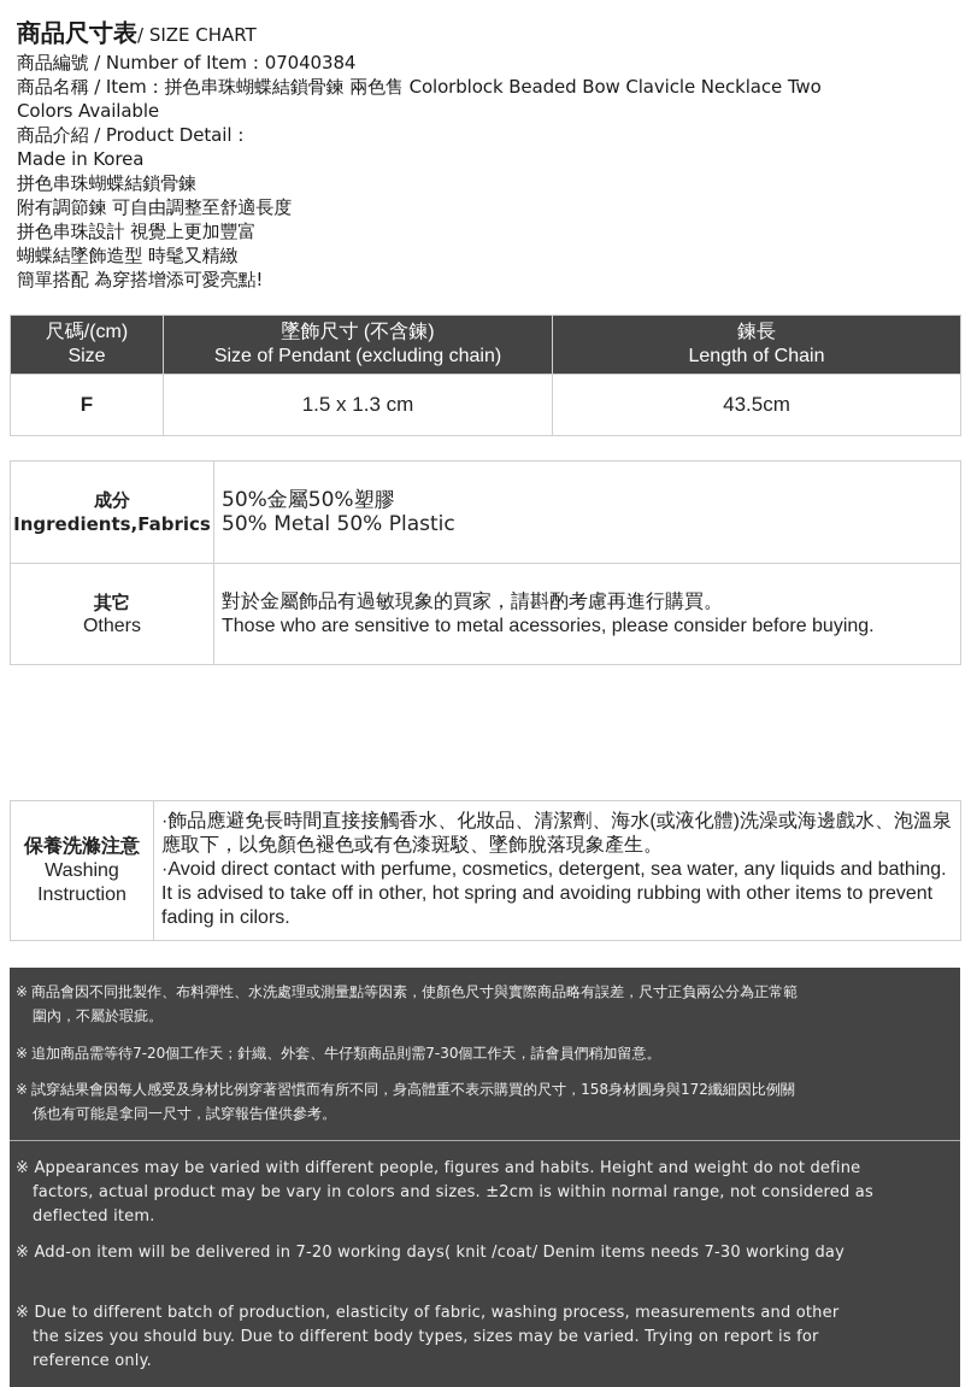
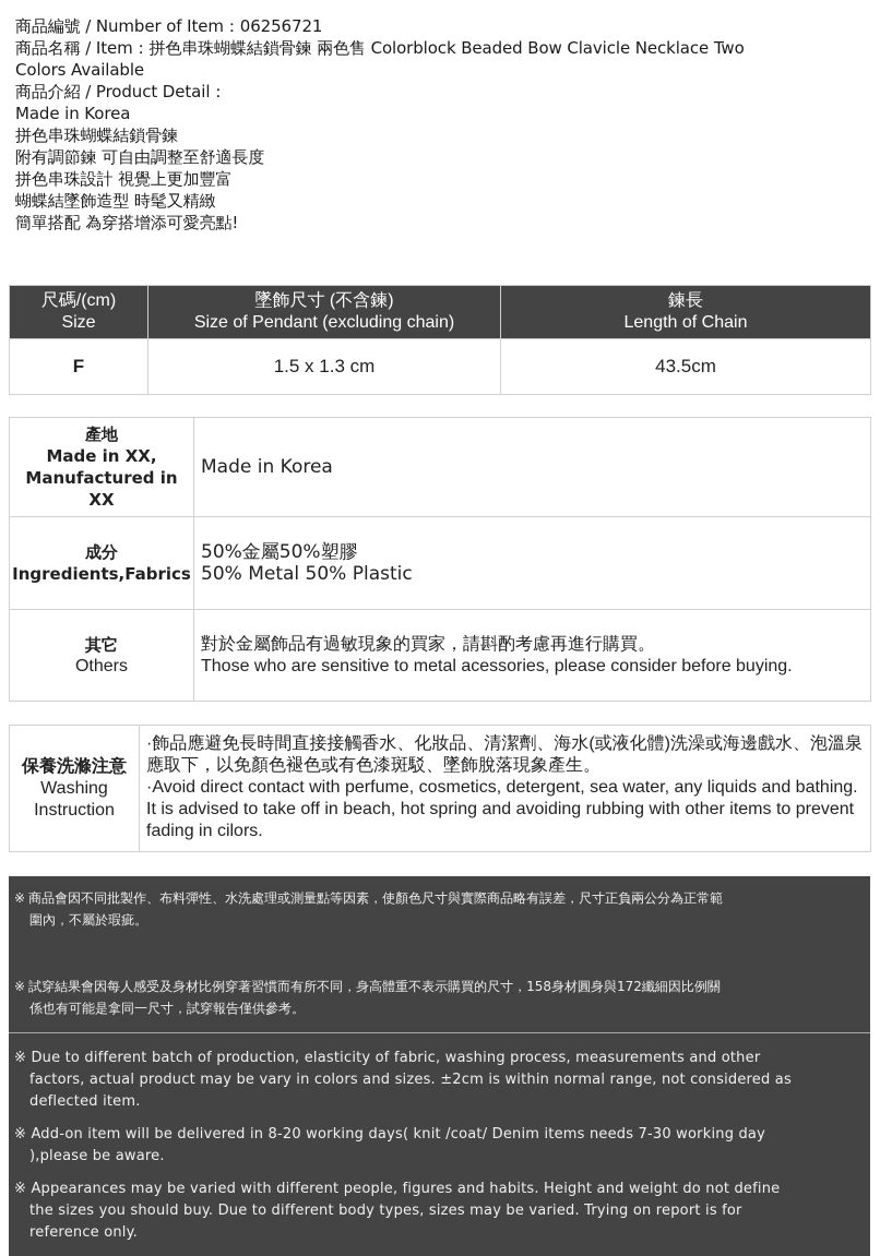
- 商品尺寸表/ SIZE CHART
- 商品編號 / Number of Item：07040384
+ 商品編號 / Number of Item：06256721
  商品名稱 / Item：拼色串珠蝴蝶結鎖骨鍊 兩色售 Colorblock Beaded Bow Clavicle Necklace Two
  Colors Available
  商品介紹 / Product Detail：
  Made in Korea
  拼色串珠蝴蝶結鎖骨鍊
  附有調節鍊 可自由調整至舒適長度
  拼色串珠設計 視覺上更加豐富
  蝴蝶結墜飾造型 時髦又精緻
  簡單搭配 為穿搭增添可愛亮點!
  尺碼/(cm) Size	墜飾尺寸 (不含鍊) Size of Pendant (excluding chain)	鍊長 Length of Chain
  F	1.5 x 1.3 cm	43.5cm
+ 產地 Made in XX, Manufactured in XX	Made in Korea
  成分 Ingredients,Fabrics	50%金屬50%塑膠 50% Metal 50% Plastic
  其它 Others	對於金屬飾品有過敏現象的買家，請斟酌考慮再進行購買。 Those who are sensitive to metal acessories, please consider before buying.
- 保養洗滌注意 Washing Instruction	·飾品應避免長時間直接接觸香水、化妝品、清潔劑、海水(或液化體)洗澡或海邊戲水、泡溫泉應取下，以免顏色褪色或有色漆斑駁、墜飾脫落現象產生。 ·Avoid direct contact with perfume, cosmetics, detergent, sea water, any liquids and bathing. It is advised to take off in other, hot spring and avoiding rubbing with other items to prevent fading in cilors.
+ 保養洗滌注意 Washing Instruction	·飾品應避免長時間直接接觸香水、化妝品、清潔劑、海水(或液化體)洗澡或海邊戲水、泡溫泉應取下，以免顏色褪色或有色漆斑駁、墜飾脫落現象產生。 ·Avoid direct contact with perfume, cosmetics, detergent, sea water, any liquids and bathing. It is advised to take off in beach, hot spring and avoiding rubbing with other items to prevent fading in cilors.
  ※ 商品會因不同批製作、布料彈性、水洗處理或測量點等因素，使顏色尺寸與實際商品略有誤差，尺寸正負兩公分為正常範
  圍內，不屬於瑕疵。
- ※ 追加商品需等待7-20個工作天；針織、外套、牛仔類商品則需7-30個工作天，請會員們稍加留意。
  ※ 試穿結果會因每人感受及身材比例穿著習慣而有所不同，身高體重不表示購買的尺寸，158身材圓身與172纖細因比例關
  係也有可能是拿同一尺寸，試穿報告僅供參考。
- ※ Appearances may be varied with different people, figures and habits. Height and weight do not define
+ ※ Due to different batch of production, elasticity of fabric, washing process, measurements and other
  factors, actual product may be vary in colors and sizes. ±2cm is within normal range, not considered as
  deflected item.
- ※ Add-on item will be delivered in 7-20 working days( knit /coat/ Denim items needs 7-30 working day
+ ※ Add-on item will be delivered in 8-20 working days( knit /coat/ Denim items needs 7-30 working day
+ ),please be aware.
- ※ Due to different batch of production, elasticity of fabric, washing process, measurements and other
+ ※ Appearances may be varied with different people, figures and habits. Height and weight do not define
  the sizes you should buy. Due to different body types, sizes may be varied. Trying on report is for
  reference only.
